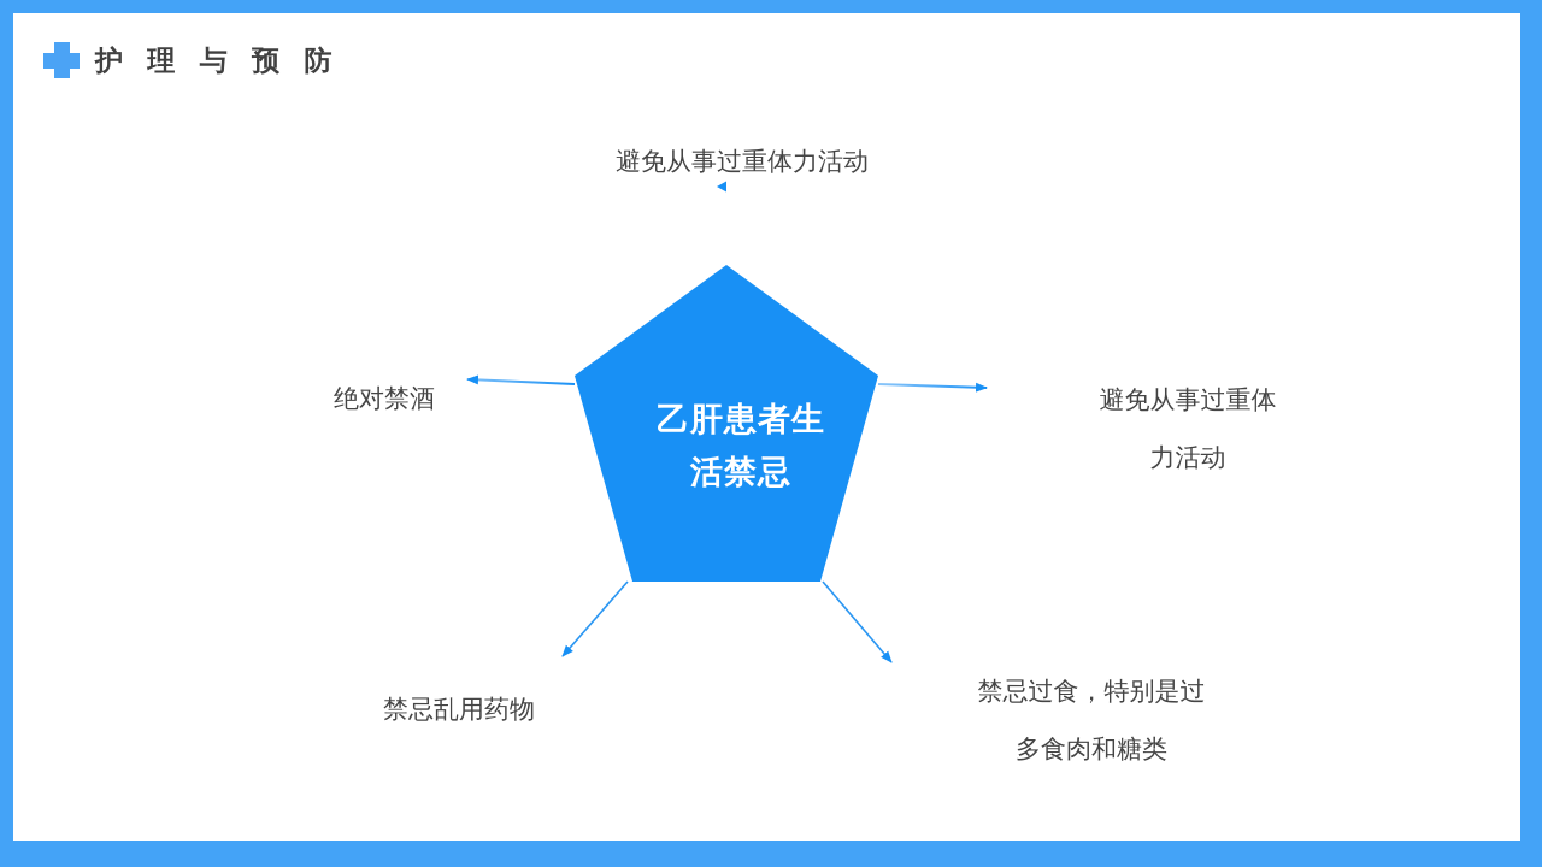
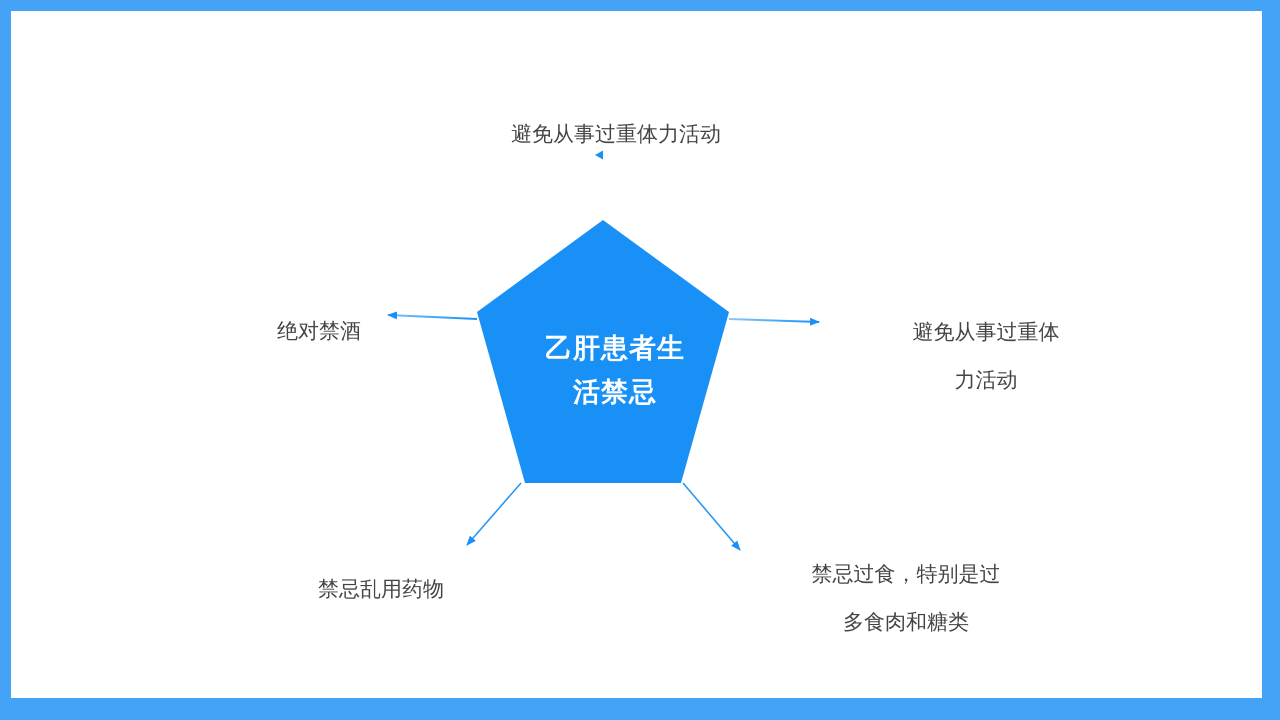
- 护 理 与 预 防
  乙肝患者生
  活禁忌
  避免从事过重体力活动
  避免从事过重体
  力活动
  绝对禁酒
  禁忌乱用药物
  禁忌过食，特别是过
  多食肉和糖类
